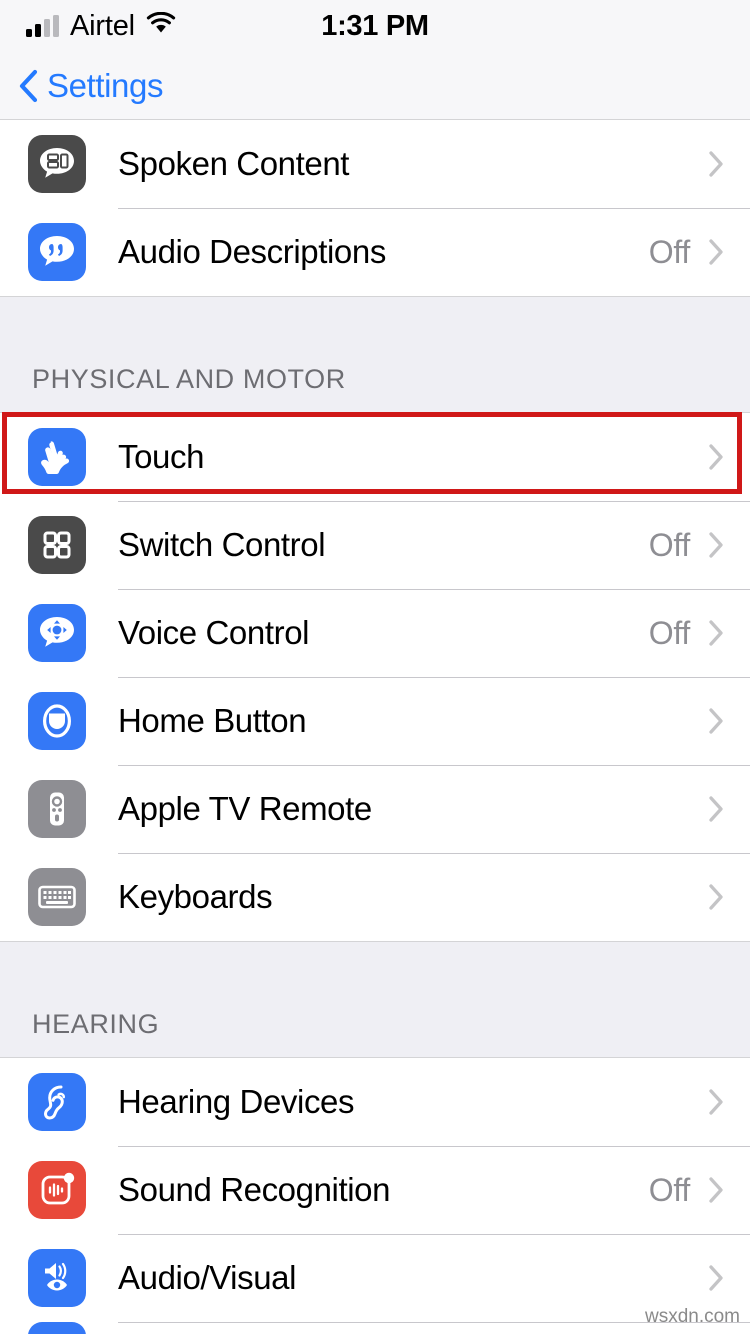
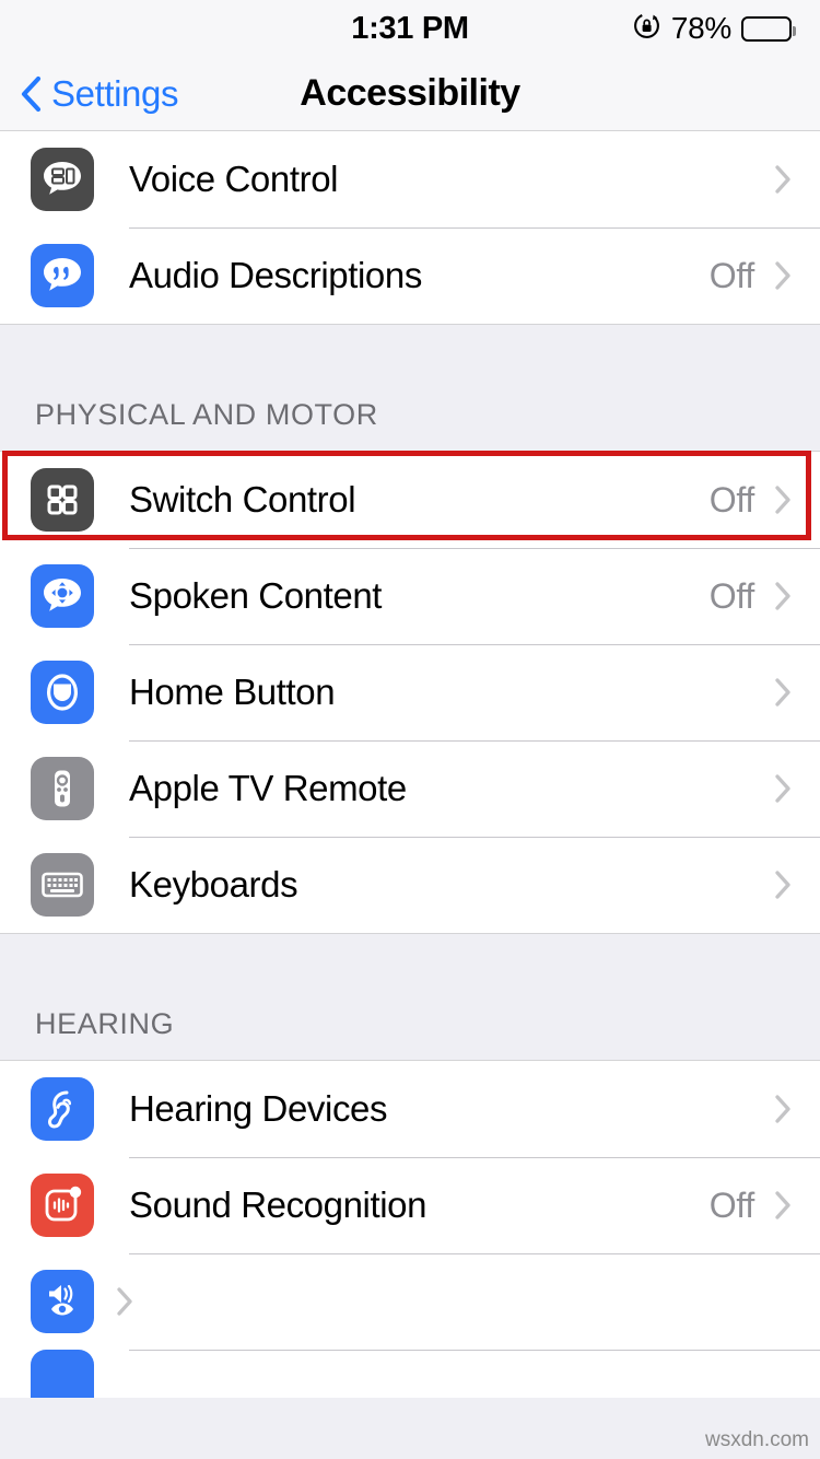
- Airtel
  1:31 PM
+ 78%
  Settings
+ Accessibility
- Spoken Content
+ Voice Control
  Audio Descriptions
  Off
  PHYSICAL AND MOTOR
- Touch
  Switch Control
  Off
- Voice Control
+ Spoken Content
  Off
  Home Button
  Apple TV Remote
  Keyboards
  HEARING
  Hearing Devices
  Sound Recognition
  Off
- Audio/Visual
  wsxdn.com
